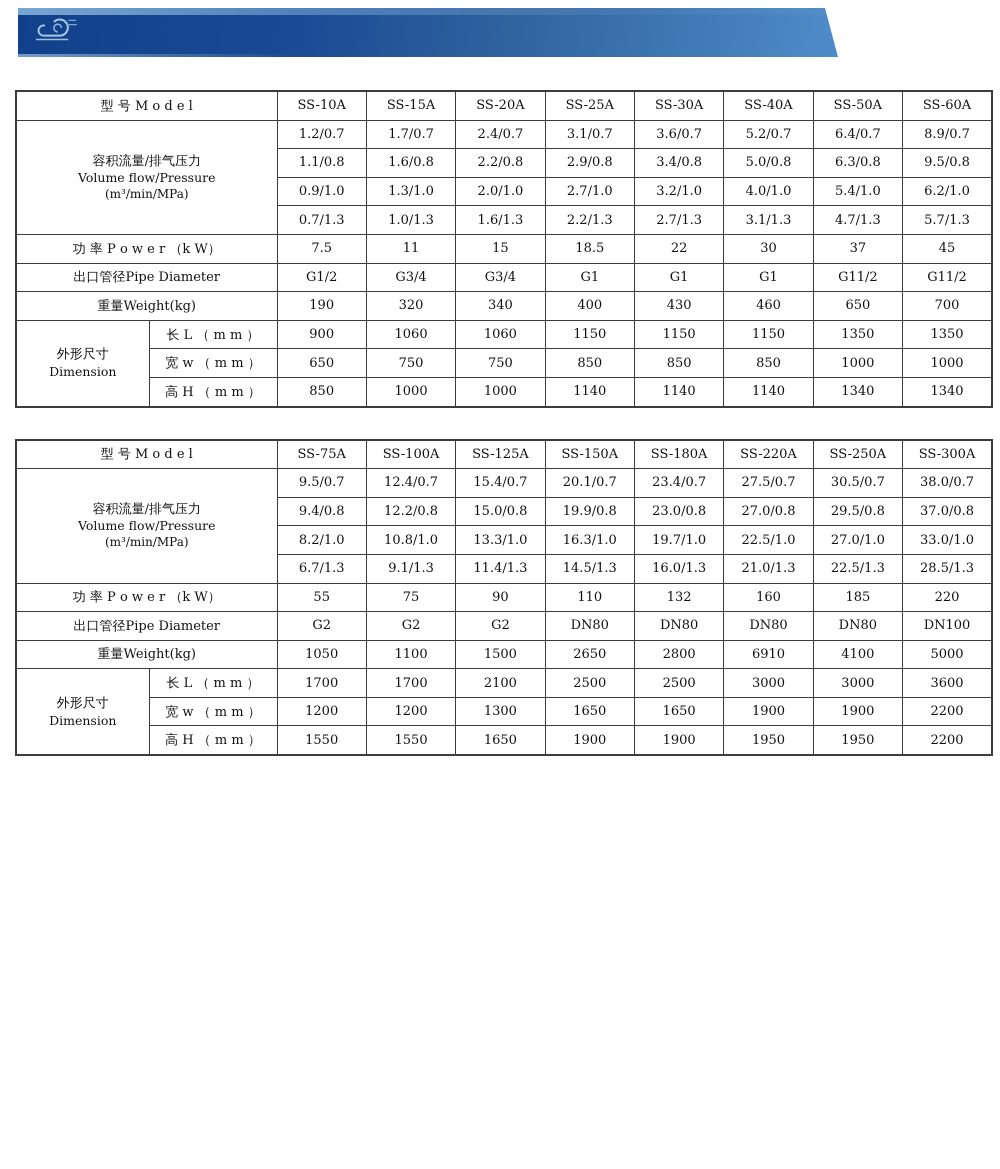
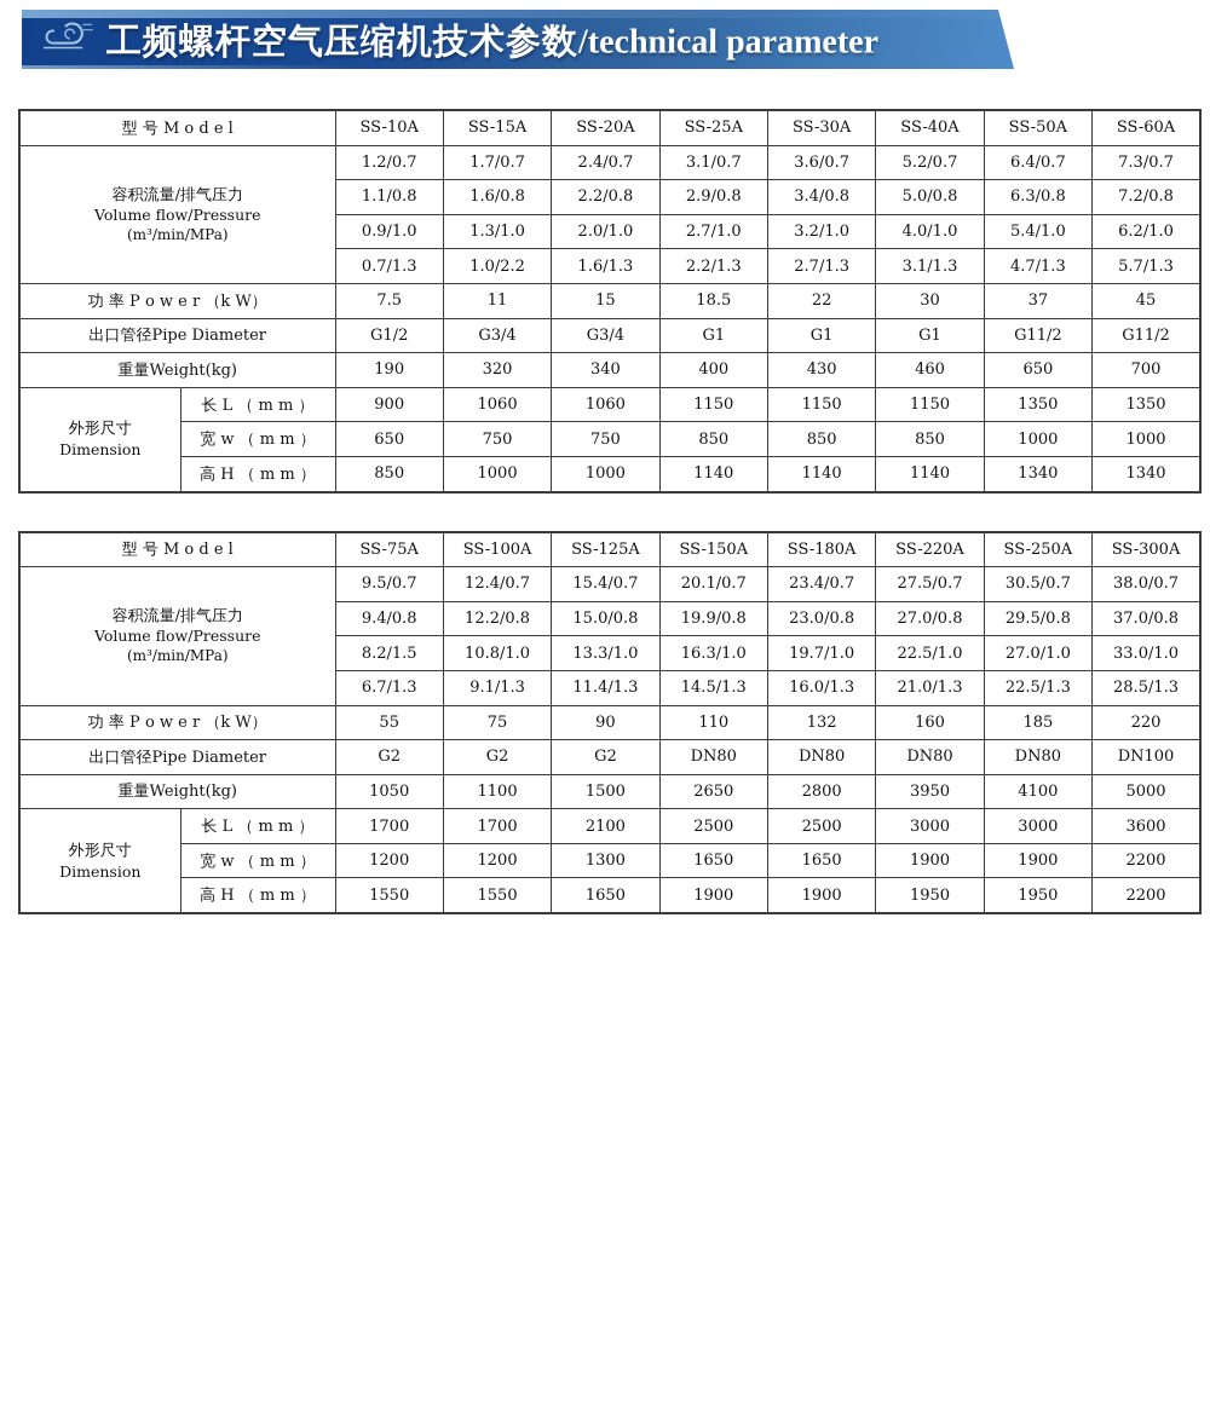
+ 工频螺杆空气压缩机技术参数/technical parameter
  型 号 M o d e l	SS-10A	SS-15A	SS-20A	SS-25A	SS-30A	SS-40A	SS-50A	SS-60A
- 容积流量/排气压力Volume flow/Pressure(m³/min/MPa)	1.2/0.7	1.7/0.7	2.4/0.7	3.1/0.7	3.6/0.7	5.2/0.7	6.4/0.7	8.9/0.7
+ 容积流量/排气压力Volume flow/Pressure(m³/min/MPa)	1.2/0.7	1.7/0.7	2.4/0.7	3.1/0.7	3.6/0.7	5.2/0.7	6.4/0.7	7.3/0.7
- 1.1/0.8	1.6/0.8	2.2/0.8	2.9/0.8	3.4/0.8	5.0/0.8	6.3/0.8	9.5/0.8
+ 1.1/0.8	1.6/0.8	2.2/0.8	2.9/0.8	3.4/0.8	5.0/0.8	6.3/0.8	7.2/0.8
  0.9/1.0	1.3/1.0	2.0/1.0	2.7/1.0	3.2/1.0	4.0/1.0	5.4/1.0	6.2/1.0
- 0.7/1.3	1.0/1.3	1.6/1.3	2.2/1.3	2.7/1.3	3.1/1.3	4.7/1.3	5.7/1.3
+ 0.7/1.3	1.0/2.2	1.6/1.3	2.2/1.3	2.7/1.3	3.1/1.3	4.7/1.3	5.7/1.3
  功 率 P o w e r （k W）	7.5	11	15	18.5	22	30	37	45
  出口管径Pipe Diameter	G1/2	G3/4	G3/4	G1	G1	G1	G11/2	G11/2
  重量Weight(kg)	190	320	340	400	430	460	650	700
  外形尺寸Dimension	长 L （ m m ）	900	1060	1060	1150	1150	1150	1350	1350
  宽 w （ m m ）	650	750	750	850	850	850	1000	1000
  高 H （ m m ）	850	1000	1000	1140	1140	1140	1340	1340
  型 号 M o d e l	SS-75A	SS-100A	SS-125A	SS-150A	SS-180A	SS-220A	SS-250A	SS-300A
  容积流量/排气压力Volume flow/Pressure(m³/min/MPa)	9.5/0.7	12.4/0.7	15.4/0.7	20.1/0.7	23.4/0.7	27.5/0.7	30.5/0.7	38.0/0.7
  9.4/0.8	12.2/0.8	15.0/0.8	19.9/0.8	23.0/0.8	27.0/0.8	29.5/0.8	37.0/0.8
- 8.2/1.0	10.8/1.0	13.3/1.0	16.3/1.0	19.7/1.0	22.5/1.0	27.0/1.0	33.0/1.0
+ 8.2/1.5	10.8/1.0	13.3/1.0	16.3/1.0	19.7/1.0	22.5/1.0	27.0/1.0	33.0/1.0
  6.7/1.3	9.1/1.3	11.4/1.3	14.5/1.3	16.0/1.3	21.0/1.3	22.5/1.3	28.5/1.3
  功 率 P o w e r （k W）	55	75	90	110	132	160	185	220
  出口管径Pipe Diameter	G2	G2	G2	DN80	DN80	DN80	DN80	DN100
- 重量Weight(kg)	1050	1100	1500	2650	2800	6910	4100	5000
+ 重量Weight(kg)	1050	1100	1500	2650	2800	3950	4100	5000
  外形尺寸Dimension	长 L （ m m ）	1700	1700	2100	2500	2500	3000	3000	3600
  宽 w （ m m ）	1200	1200	1300	1650	1650	1900	1900	2200
  高 H （ m m ）	1550	1550	1650	1900	1900	1950	1950	2200
